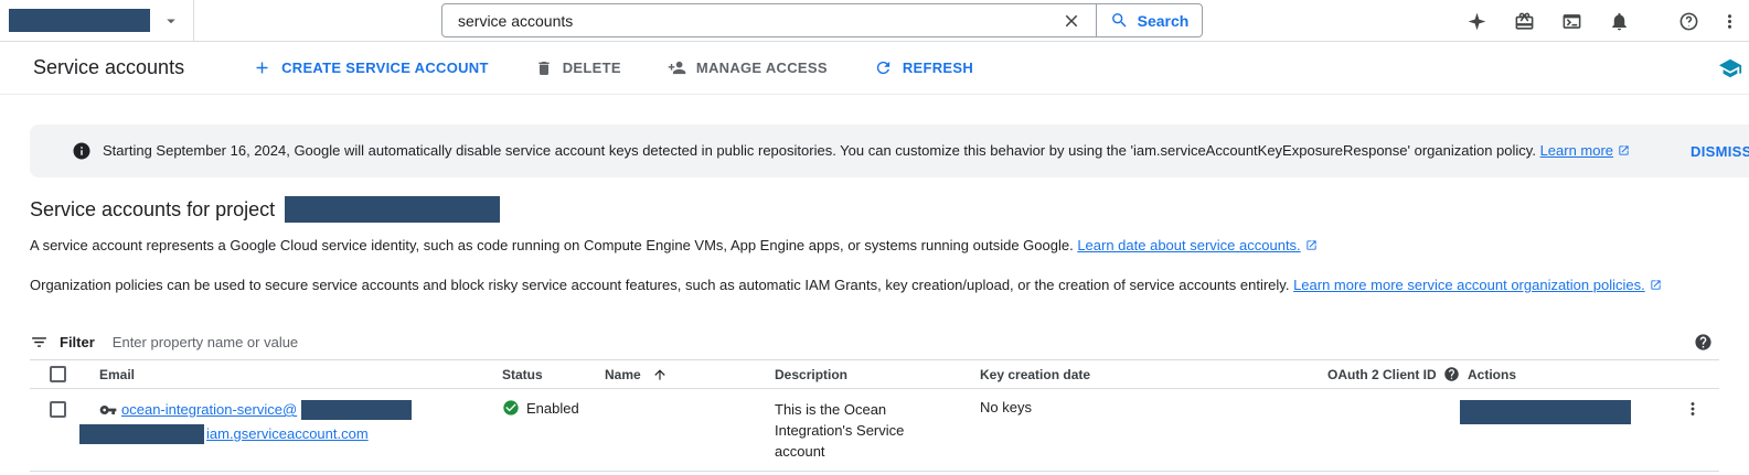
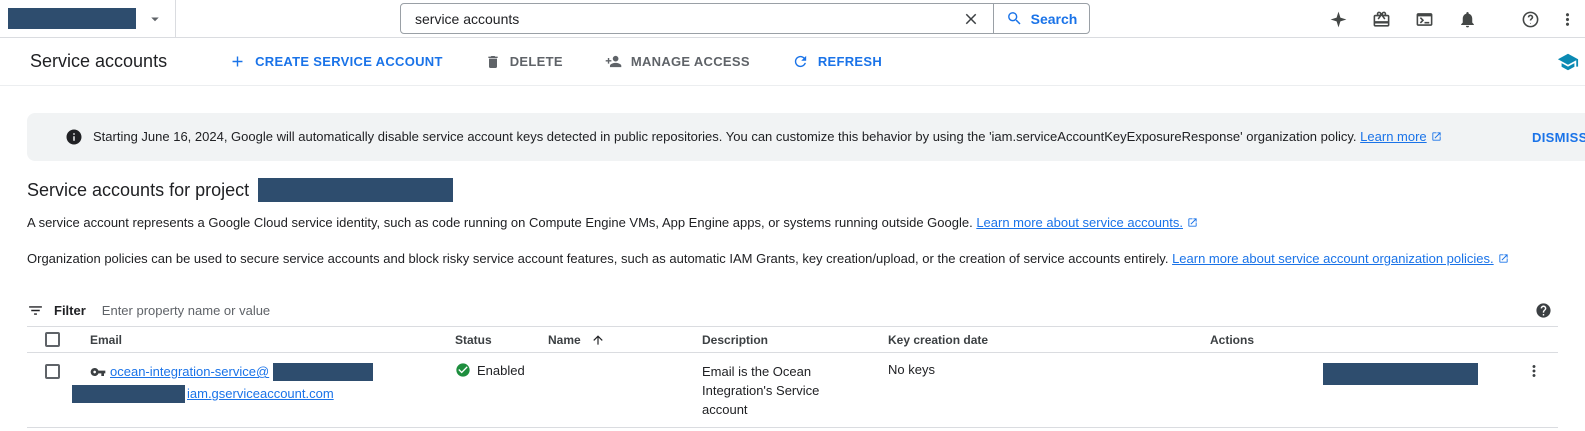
  service accounts
  Search
  Service accounts
  CREATE SERVICE ACCOUNT
  DELETE
  MANAGE ACCESS
  REFRESH
- Starting September 16, 2024, Google will automatically disable service account keys detected in public repositories. You can customize this behavior by using the 'iam.serviceAccountKeyExposureResponse' organization policy. Learn more
+ Starting June 16, 2024, Google will automatically disable service account keys detected in public repositories. You can customize this behavior by using the 'iam.serviceAccountKeyExposureResponse' organization policy. Learn more
  DISMISS
  Service accounts for project
- A service account represents a Google Cloud service identity, such as code running on Compute Engine VMs, App Engine apps, or systems running outside Google. Learn date about service accounts.
+ A service account represents a Google Cloud service identity, such as code running on Compute Engine VMs, App Engine apps, or systems running outside Google. Learn more about service accounts.
- Organization policies can be used to secure service accounts and block risky service account features, such as automatic IAM Grants, key creation/upload, or the creation of service accounts entirely. Learn more more service account organization policies.
+ Organization policies can be used to secure service accounts and block risky service account features, such as automatic IAM Grants, key creation/upload, or the creation of service accounts entirely. Learn more about service account organization policies.
  Filter
  Enter property name or value
  Email
  Status
  Name
  Description
  Key creation date
- OAuth 2 Client ID
  Actions
  ocean-integration-service@
  iam.gserviceaccount.com
  Enabled
- This is the Ocean Integration's Service account
+ Email is the Ocean Integration's Service account
  No keys
